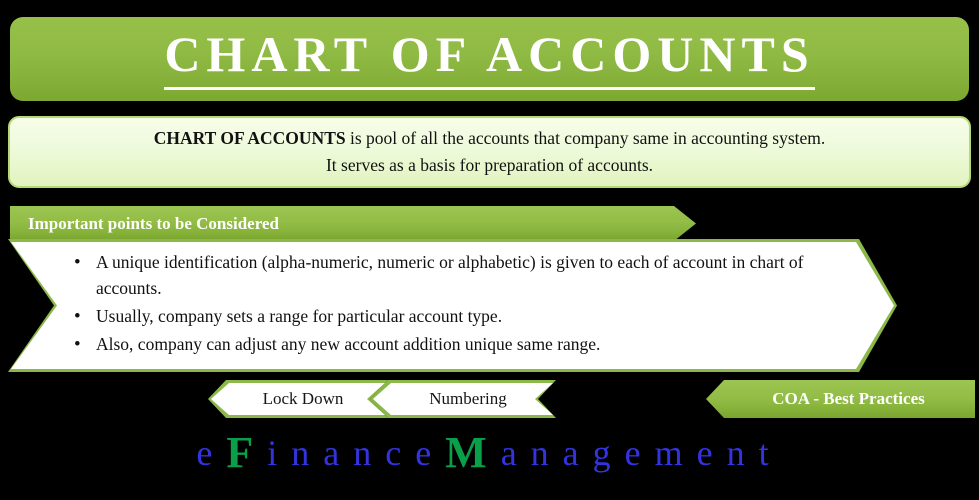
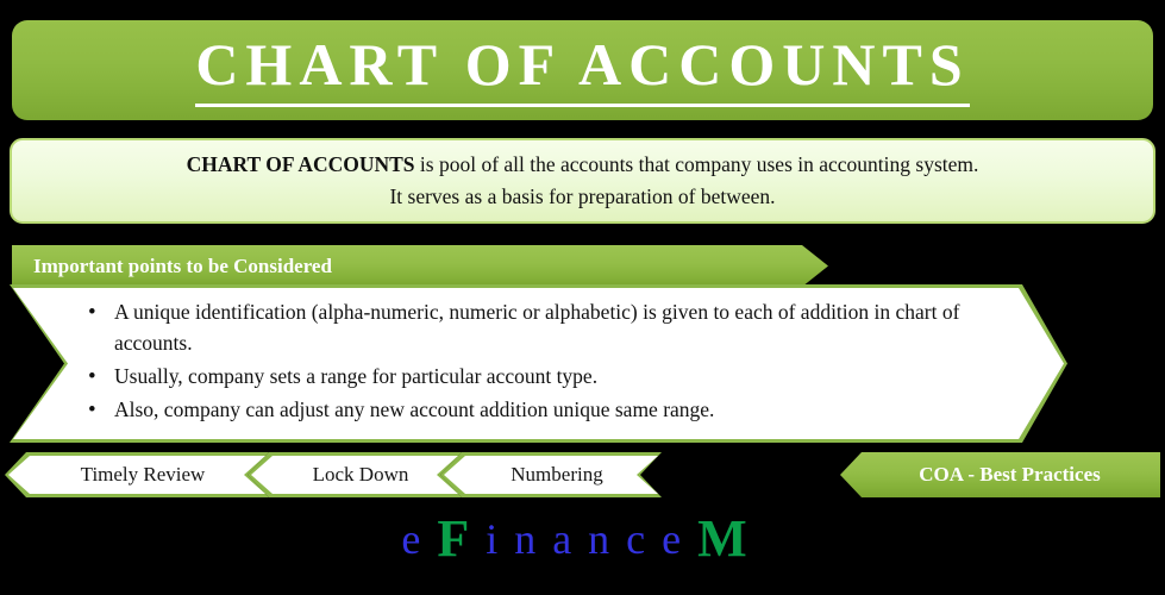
  CHART OF ACCOUNTS
- CHART OF ACCOUNTS is pool of all the accounts that company same in accounting system.
+ CHART OF ACCOUNTS is pool of all the accounts that company uses in accounting system.
- It serves as a basis for preparation of accounts.
+ It serves as a basis for preparation of between.
  Important points to be Considered
- A unique identification (alpha-numeric, numeric or alphabetic) is given to each of account in chart of accounts.
+ A unique identification (alpha-numeric, numeric or alphabetic) is given to each of addition in chart of accounts.
  Usually, company sets a range for particular account type.
  Also, company can adjust any new account addition unique same range.
+ Timely Review
  Lock Down
  Numbering
  COA - Best Practices
  e
  F
  inance
  M
- anagement
